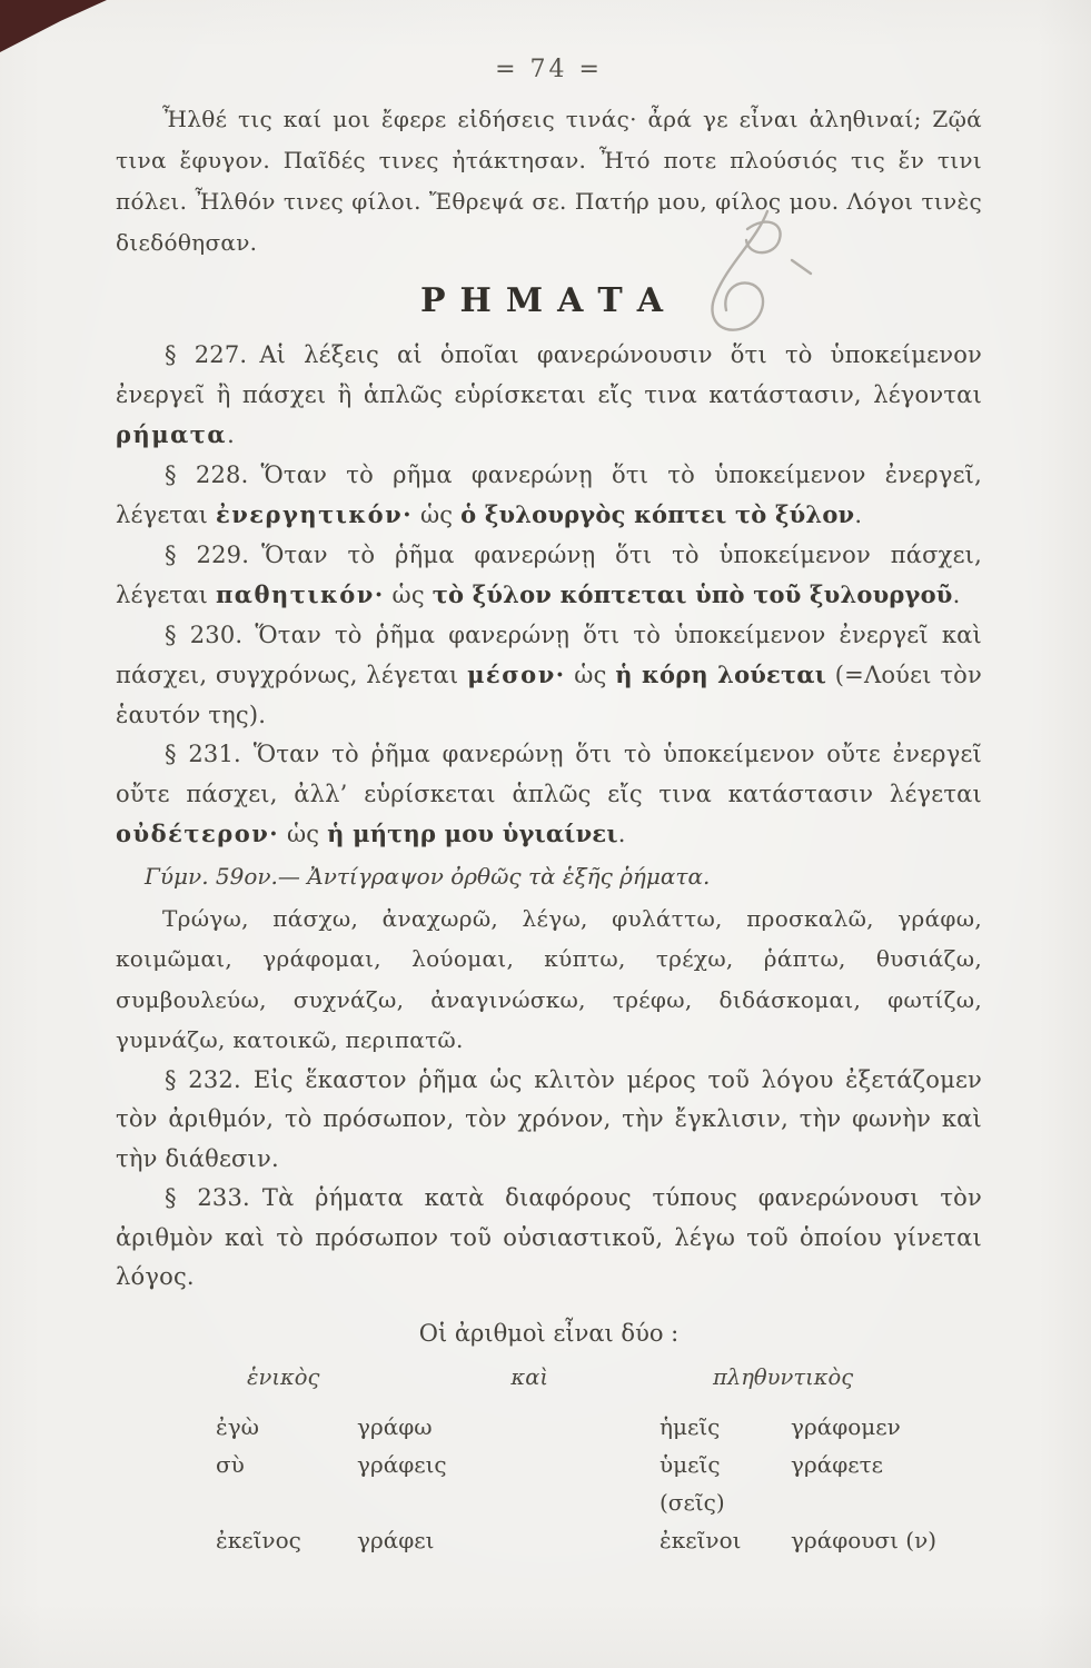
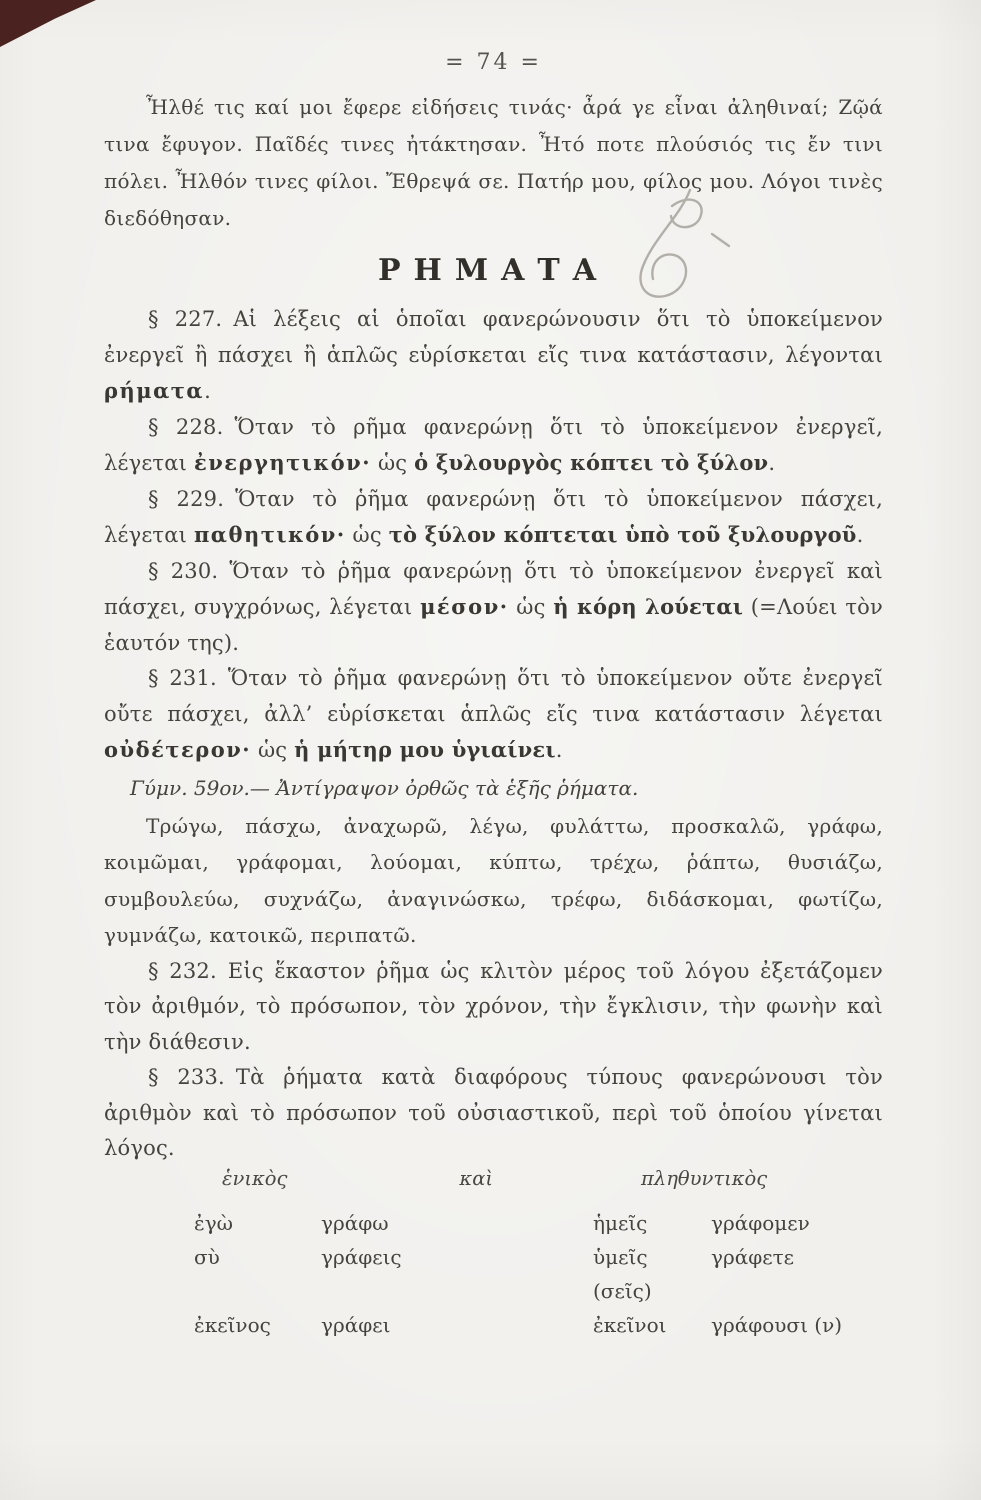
  = 74 =
  Ἦλθέ τις καί μοι ἔφερε εἰδήσεις τινάς· ἆρά γε εἶναι ἀληθιναί; Ζῷά τινα ἔφυγον. Παῖδές τινες ἠτάκτησαν. Ἦτό ποτε πλούσιός τις ἔν τινι πόλει. Ἦλθόν τινες φίλοι. Ἔθρεψά σε. Πατήρ μου, φίλος μου. Λόγοι τινὲς διεδόθησαν.
  ΡΗΜΑΤΑ
  § 227. Αἱ λέξεις αἱ ὁποῖαι φανερώνουσιν ὅτι τὸ ὑποκείμενον ἐνεργεῖ ἢ πάσχει ἢ ἁπλῶς εὑρίσκεται εἴς τινα κατάστασιν, λέγονται ρήματα.
  § 228. Ὅταν τὸ ρῆμα φανερώνῃ ὅτι τὸ ὑποκείμενον ἐνεργεῖ, λέγεται ἐνεργητικόν· ὡς ὁ ξυλουργὸς κόπτει τὸ ξύλον.
  § 229. Ὅταν τὸ ῥῆμα φανερώνῃ ὅτι τὸ ὑποκείμενον πάσχει, λέγεται παθητικόν· ὡς τὸ ξύλον κόπτεται ὑπὸ τοῦ ξυλουργοῦ.
  § 230. Ὅταν τὸ ῥῆμα φανερώνῃ ὅτι τὸ ὑποκείμενον ἐνεργεῖ καὶ πάσχει, συγχρόνως, λέγεται μέσον· ὡς ἡ κόρη λούεται (=Λούει τὸν ἑαυτόν της).
  § 231. Ὅταν τὸ ῥῆμα φανερώνῃ ὅτι τὸ ὑποκείμενον οὔτε ἐνεργεῖ οὔτε πάσχει, ἀλλ’ εὑρίσκεται ἁπλῶς εἴς τινα κατάστασιν λέγεται οὐδέτερον· ὡς ἡ μήτηρ μου ὑγιαίνει.
  Γύμν. 59ον.— Ἀντίγραψον ὀρθῶς τὰ ἑξῆς ῥήματα.
  Τρώγω, πάσχω, ἀναχωρῶ, λέγω, φυλάττω, προσκαλῶ, γράφω, κοιμῶμαι, γράφομαι, λούομαι, κύπτω, τρέχω, ῥάπτω, θυσιάζω, συμβουλεύω, συχνάζω, ἀναγινώσκω, τρέφω, διδάσκομαι, φωτίζω, γυμνάζω, κατοικῶ, περιπατῶ.
  § 232. Εἰς ἕκαστον ῥῆμα ὡς κλιτὸν μέρος τοῦ λόγου ἐξετάζομεν τὸν ἀριθμόν, τὸ πρόσωπον, τὸν χρόνον, τὴν ἔγκλισιν, τὴν φωνὴν καὶ τὴν διάθεσιν.
- § 233. Τὰ ῥήματα κατὰ διαφόρους τύπους φανερώνουσι τὸν ἀριθμὸν καὶ τὸ πρόσωπον τοῦ οὐσιαστικοῦ, λέγω τοῦ ὁποίου γίνεται λόγος.
+ § 233. Τὰ ῥήματα κατὰ διαφόρους τύπους φανερώνουσι τὸν ἀριθμὸν καὶ τὸ πρόσωπον τοῦ οὐσιαστικοῦ, περὶ τοῦ ὁποίου γίνεται λόγος.
- Οἱ ἀριθμοὶ εἶναι δύο :
  ἑνικὸς
  καὶ
  πληθυντικὸς
  ἐγὼ
  γράφω
  ἡμεῖς
  γράφομεν
  σὺ
  γράφεις
  ὑμεῖς (σεῖς)
  γράφετε
  ἐκεῖνος
  γράφει
  ἐκεῖνοι
  γράφουσι (ν)
